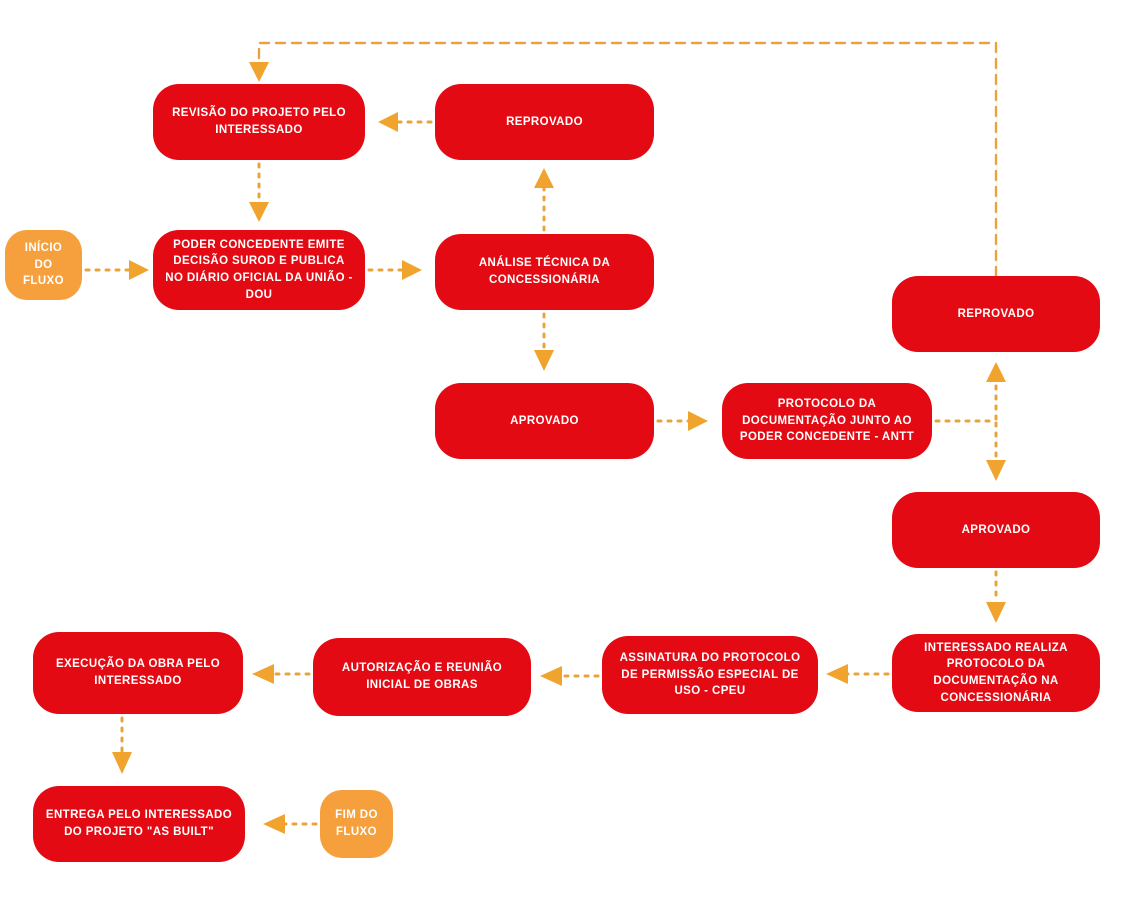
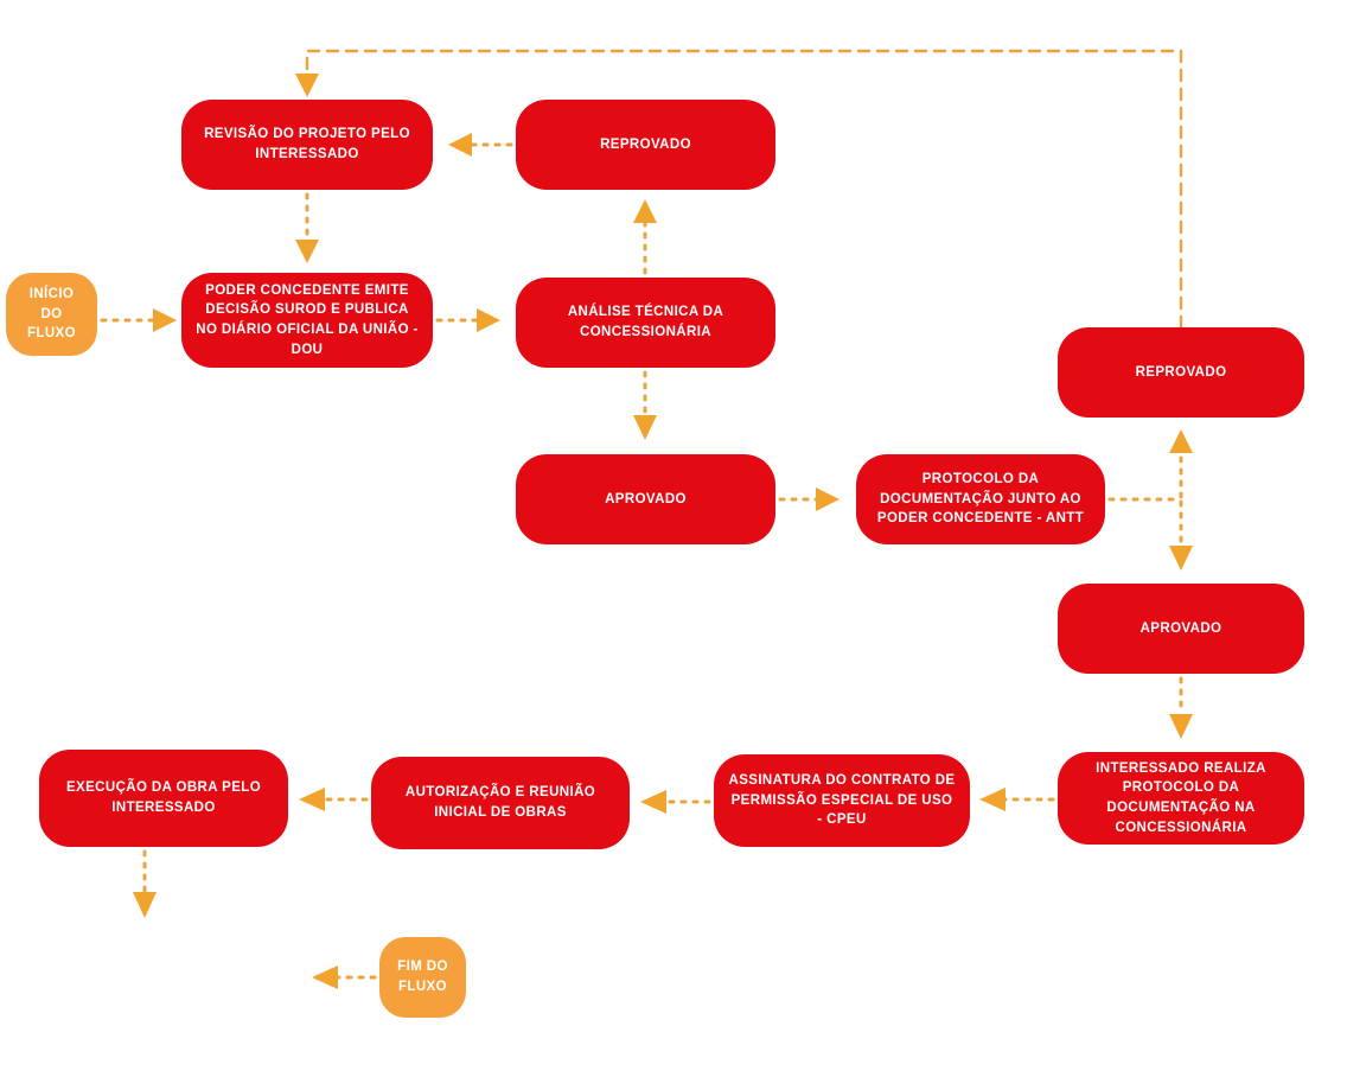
  INÍCIO DO FLUXO
  REVISÃO DO PROJETO PELO INTERESSADO
  REPROVADO
  PODER CONCEDENTE EMITE DECISÃO SUROD E PUBLICA NO DIÁRIO OFICIAL DA UNIÃO - DOU
  ANÁLISE TÉCNICA DA CONCESSIONÁRIA
  APROVADO
  PROTOCOLO DA DOCUMENTAÇÃO JUNTO AO PODER CONCEDENTE - ANTT
  REPROVADO
  APROVADO
  INTERESSADO REALIZA PROTOCOLO DA DOCUMENTAÇÃO NA CONCESSIONÁRIA
- ASSINATURA DO PROTOCOLO DE PERMISSÃO ESPECIAL DE USO - CPEU
+ ASSINATURA DO CONTRATO DE PERMISSÃO ESPECIAL DE USO - CPEU
  AUTORIZAÇÃO E REUNIÃO INICIAL DE OBRAS
  EXECUÇÃO DA OBRA PELO INTERESSADO
- ENTREGA PELO INTERESSADO DO PROJETO "AS BUILT"
  FIM DO FLUXO
